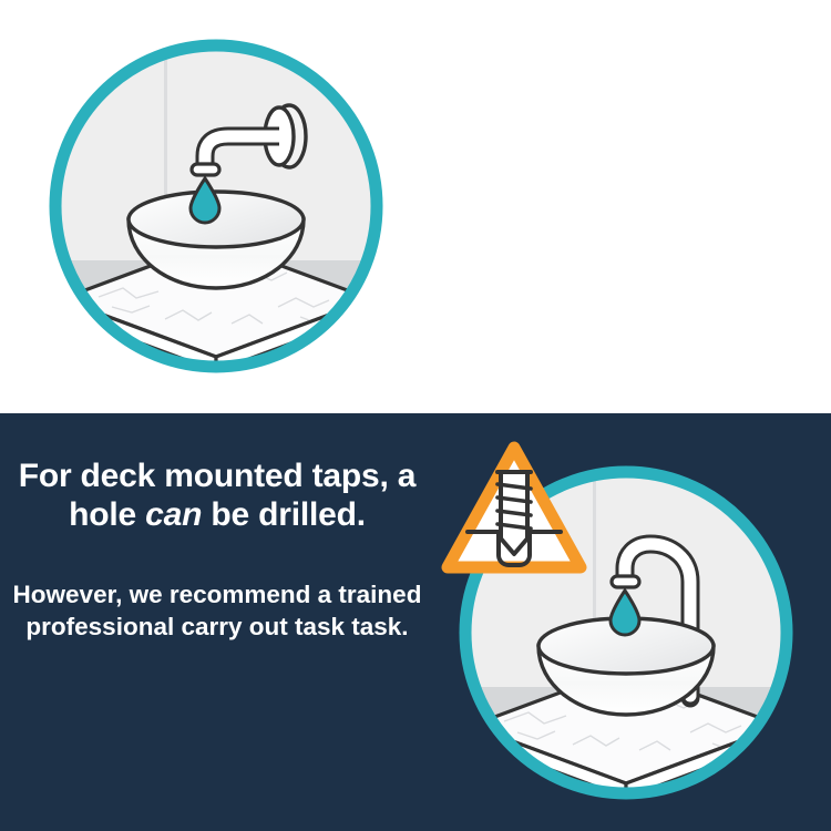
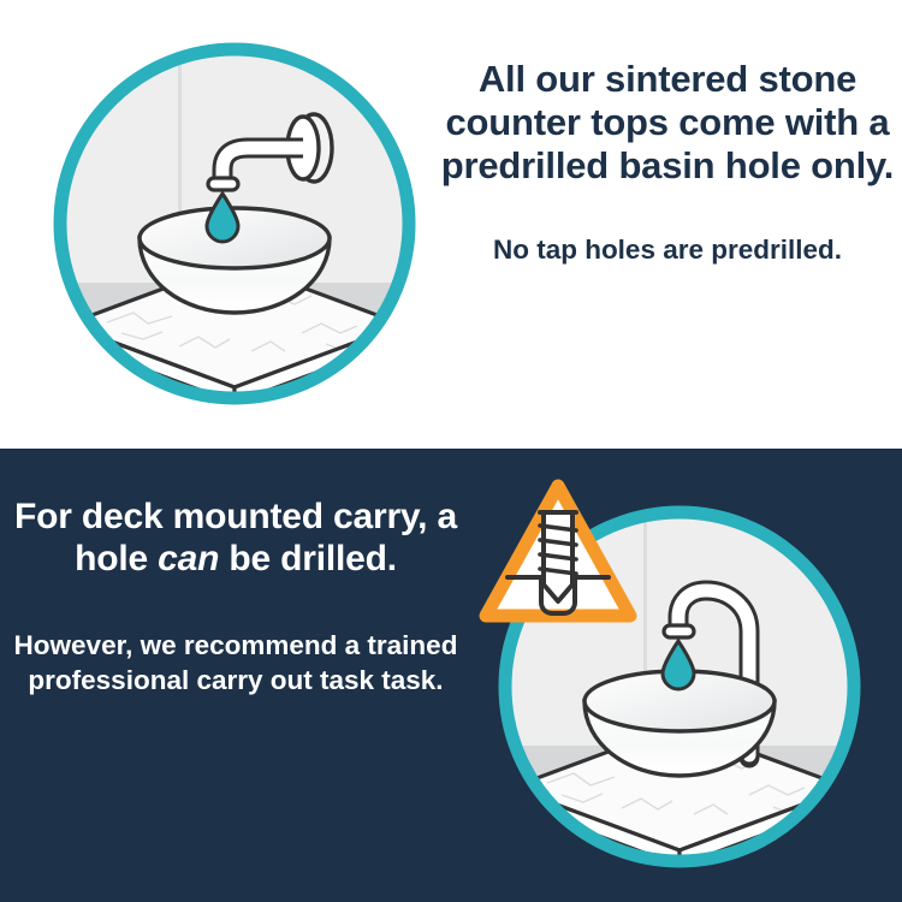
+ All our sintered stone counter tops come with a predrilled basin hole only.
+ No tap holes are predrilled.
- For deck mounted taps, a hole can be drilled.
+ For deck mounted carry, a hole can be drilled.
  However, we recommend a trained professional carry out task task.
